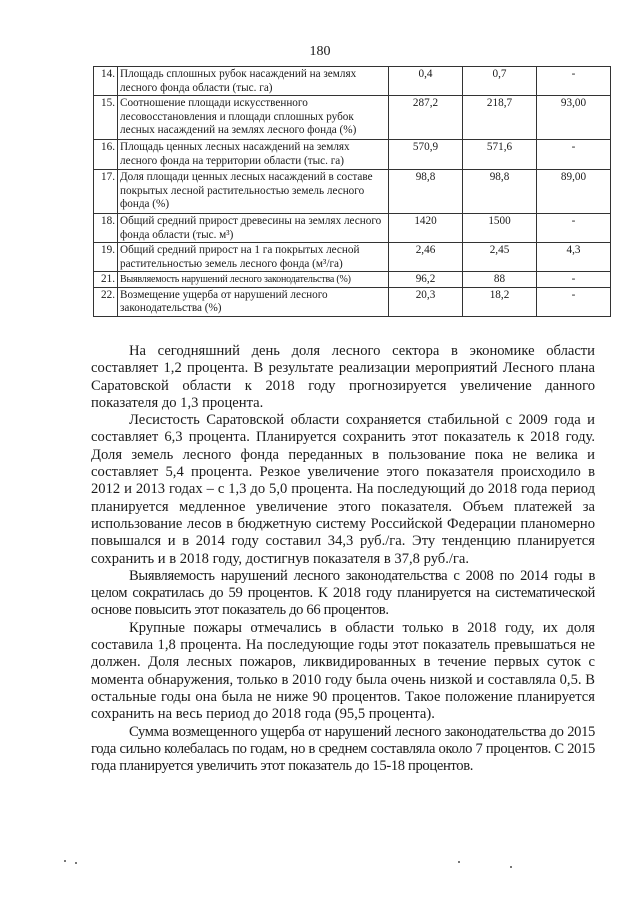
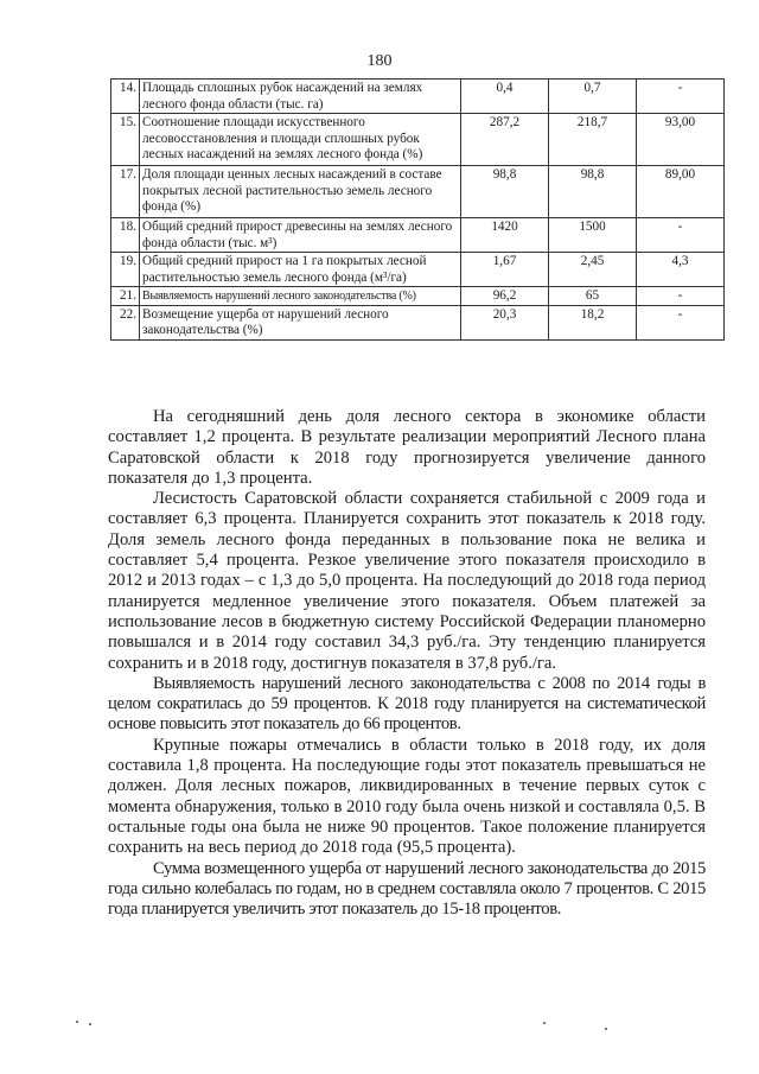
  180
  14.	Площадь сплошных рубок насаждений на землях лесного фонда области (тыс. га)	0,4	0,7	-
  15.	Соотношение площади искусственного лесовосстановления и площади сплошных рубок лесных насаждений на землях лесного фонда (%)	287,2	218,7	93,00
- 16.	Площадь ценных лесных насаждений на землях лесного фонда на территории области (тыс. га)	570,9	571,6	-
  17.	Доля площади ценных лесных насаждений в составе покрытых лесной растительностью земель лесного фонда (%)	98,8	98,8	89,00
  18.	Общий средний прирост древесины на землях лесного фонда области (тыс. м³)	1420	1500	-
- 19.	Общий средний прирост на 1 га покрытых лесной растительностью земель лесного фонда (м³/га)	2,46	2,45	4,3
+ 19.	Общий средний прирост на 1 га покрытых лесной растительностью земель лесного фонда (м³/га)	1,67	2,45	4,3
- 21.	Выявляемость нарушений лесного законодательства (%)	96,2	88	-
+ 21.	Выявляемость нарушений лесного законодательства (%)	96,2	65	-
  22.	Возмещение ущерба от нарушений лесного законодательства (%)	20,3	18,2	-
  На сегодняшний день доля лесного сектора в экономике области составляет 1,2 процента. В результате реализации мероприятий Лесного плана Саратовской области к 2018 году прогнозируется увеличение данного показателя до 1,3 процента.
  Лесистость Саратовской области сохраняется стабильной с 2009 года и составляет 6,3 процента. Планируется сохранить этот показатель к 2018 году. Доля земель лесного фонда переданных в пользование пока не велика и составляет 5,4 процента. Резкое увеличение этого показателя происходило в 2012 и 2013 годах – с 1,3 до 5,0 процента. На последующий до 2018 года период планируется медленное увеличение этого показателя. Объем платежей за использование лесов в бюджетную систему Российской Федерации планомерно повышался и в 2014 году составил 34,3 руб./га. Эту тенденцию планируется сохранить и в 2018 году, достигнув показателя в 37,8 руб./га.
  Выявляемость нарушений лесного законодательства с 2008 по 2014 годы в целом сократилась до 59 процентов. К 2018 году планируется на систематической основе повысить этот показатель до 66 процентов.
  Крупные пожары отмечались в области только в 2018 году, их доля составила 1,8 процента. На последующие годы этот показатель превышаться не должен. Доля лесных пожаров, ликвидированных в течение первых суток с момента обнаружения, только в 2010 году была очень низкой и составляла 0,5. В остальные годы она была не ниже 90 процентов. Такое положение планируется сохранить на весь период до 2018 года (95,5 процента).
  Сумма возмещенного ущерба от нарушений лесного законодательства до 2015 года сильно колебалась по годам, но в среднем составляла около 7 процентов. С 2015 года планируется увеличить этот показатель до 15-18 процентов.
